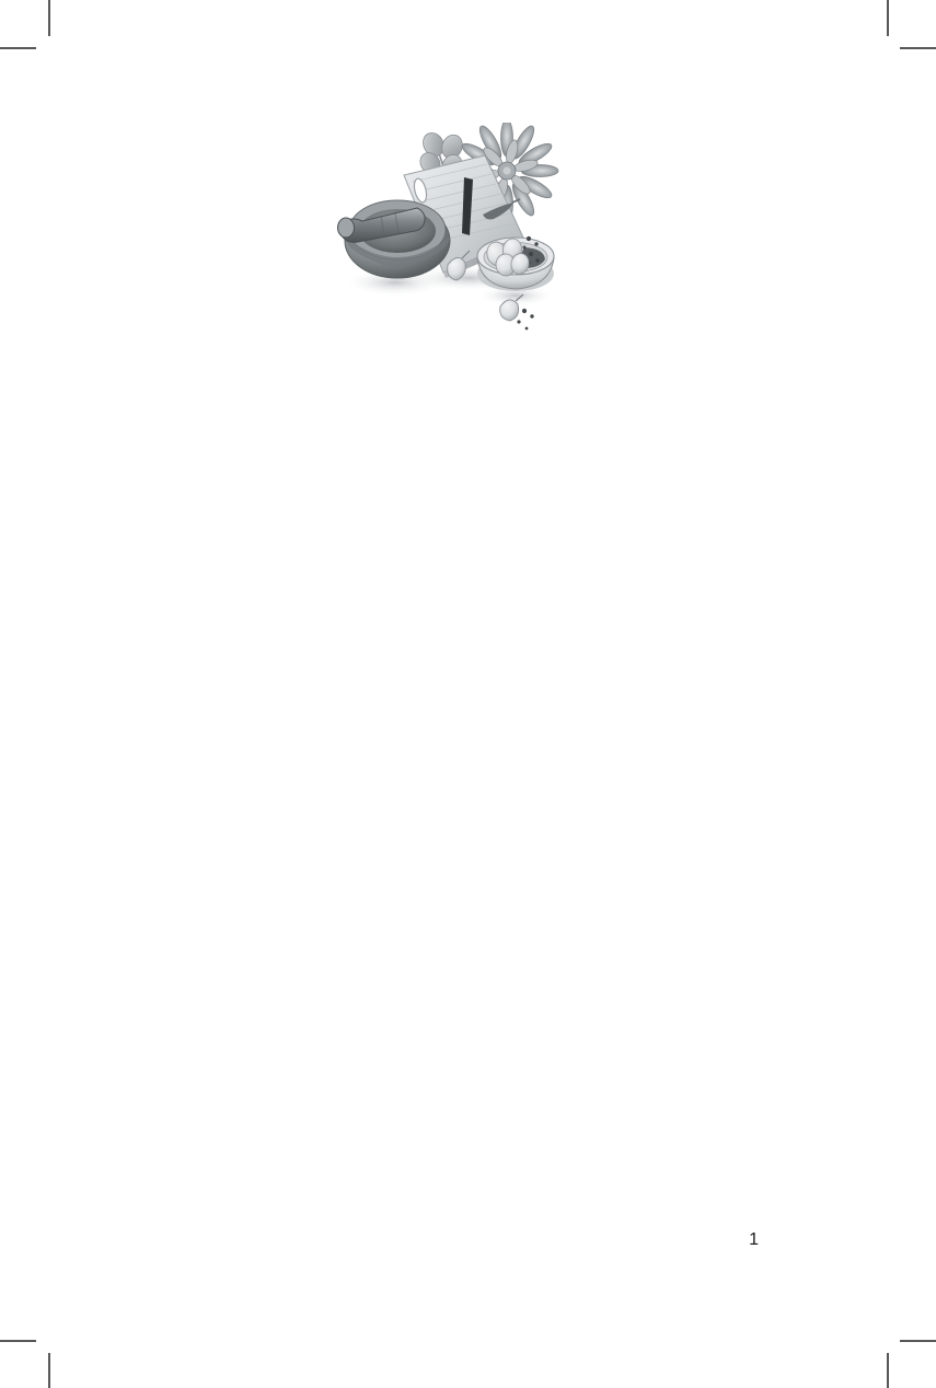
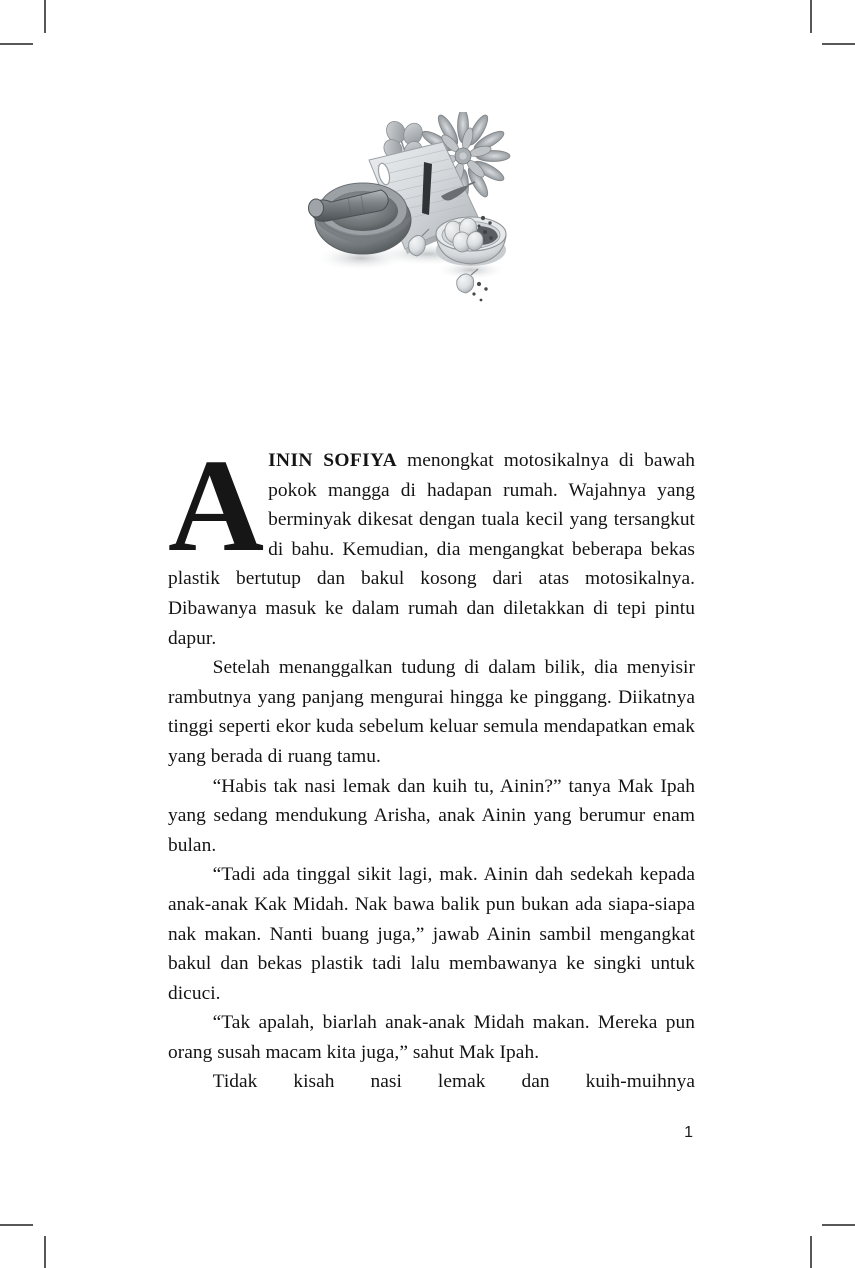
+ A
+ ININ SOFIYA menongkat motosikalnya di bawah pokok mangga di hadapan rumah. Wajahnya yang berminyak dikesat dengan tuala kecil yang tersangkut di bahu. Kemudian, dia mengangkat beberapa bekas plastik bertutup dan bakul kosong dari atas motosikalnya. Dibawanya masuk ke dalam rumah dan diletakkan di tepi pintu dapur.
+ Setelah menanggalkan tudung di dalam bilik, dia menyisir rambutnya yang panjang mengurai hingga ke pinggang. Diikatnya tinggi seperti ekor kuda sebelum keluar semula mendapatkan emak yang berada di ruang tamu.
+ “Habis tak nasi lemak dan kuih tu, Ainin?” tanya Mak Ipah yang sedang mendukung Arisha, anak Ainin yang berumur enam bulan.
+ “Tadi ada tinggal sikit lagi, mak. Ainin dah sedekah kepada anak-anak Kak Midah. Nak bawa balik pun bukan ada siapa-siapa nak makan. Nanti buang juga,” jawab Ainin sambil mengangkat bakul dan bekas plastik tadi lalu membawanya ke singki untuk dicuci.
+ “Tak apalah, biarlah anak-anak Midah makan. Mereka pun orang susah macam kita juga,” sahut Mak Ipah.
+ Tidak kisah nasi lemak dan kuih-muihnya
  1
